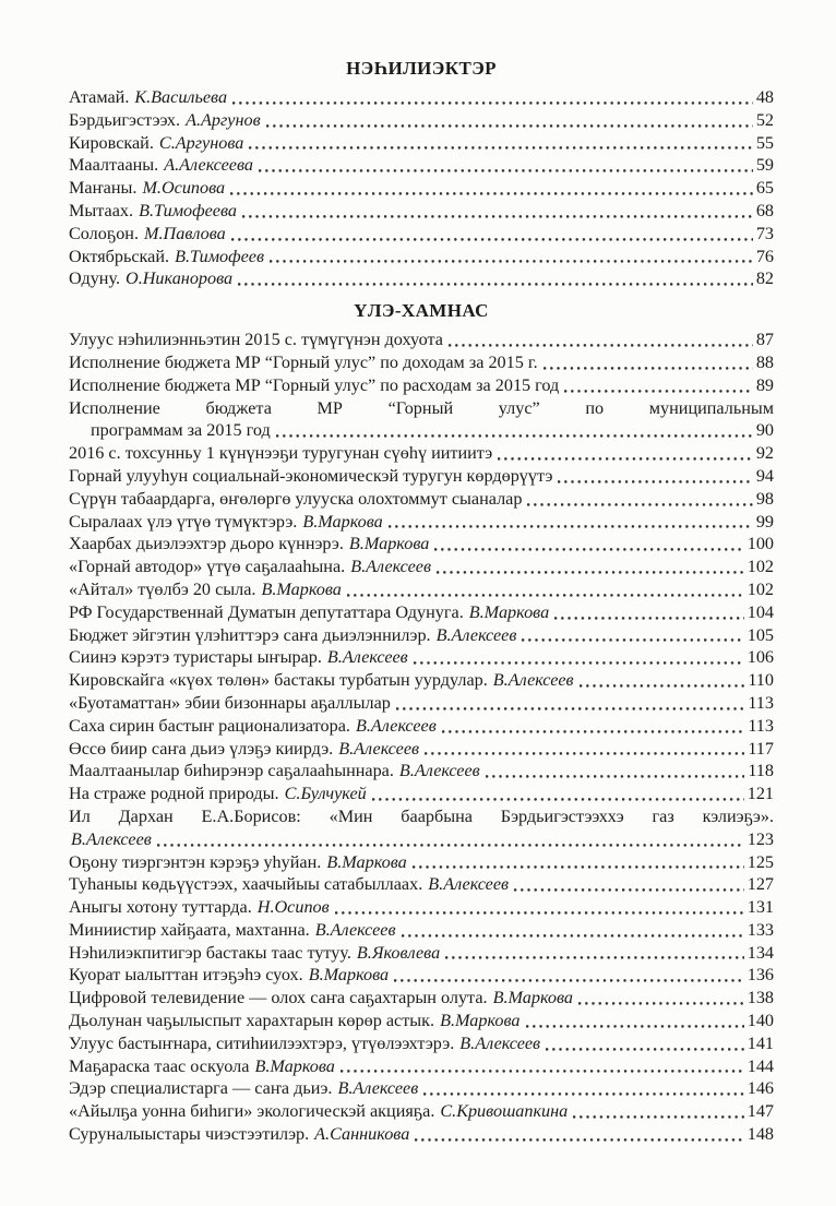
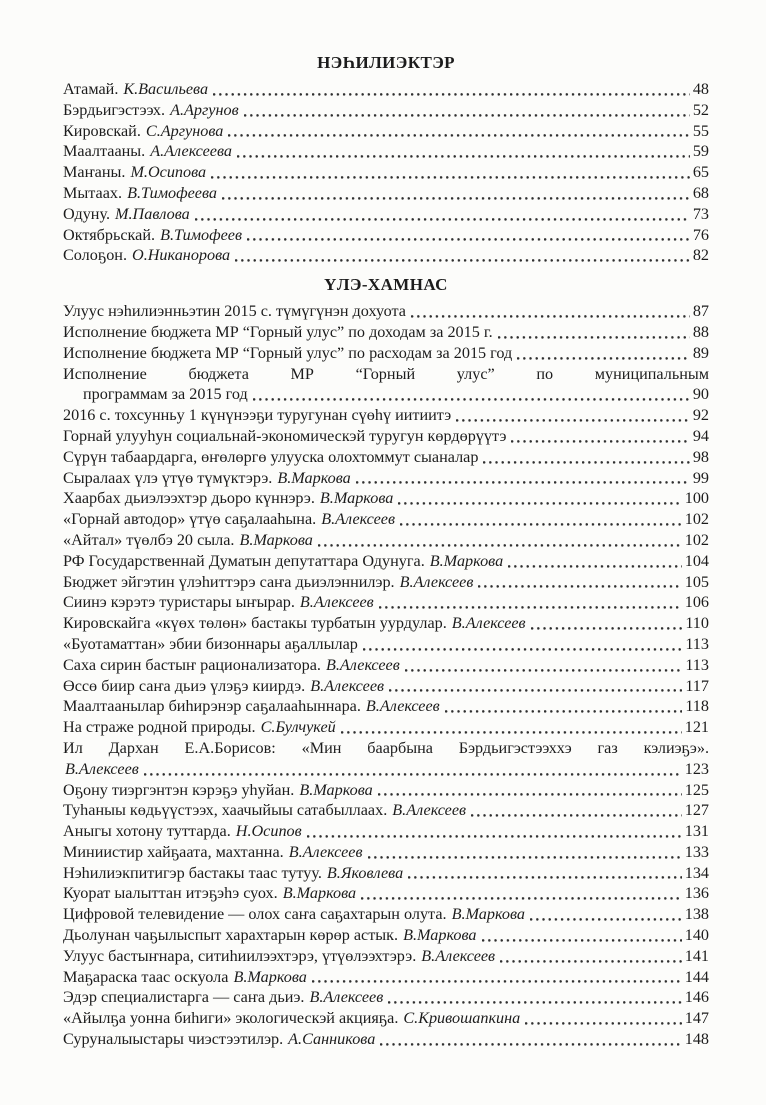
  НЭҺИЛИЭКТЭР
  Атамай.
  К.Васильева
  48
  Бэрдьигэстээх.
  А.Аргунов
  52
  Кировскай.
  С.Аргунова
  55
  Маалтааны.
  А.Алексеева
  59
  Маҥаны.
  М.Осипова
  65
  Мытаах.
  В.Тимофеева
  68
- Солоҕон.
+ Одуну.
  М.Павлова
  73
  Октябрьскай.
  В.Тимофеев
  76
- Одуну.
+ Солоҕон.
  О.Никанорова
  82
  ҮЛЭ-ХАМНАС
  Улуус нэһилиэнньэтин 2015 с. түмүгүнэн дохуота
  87
  Исполнение бюджета МР “Горный улус” по доходам за 2015 г.
  88
  Исполнение бюджета МР “Горный улус” по расходам за 2015 год
  89
  Исполнение бюджета МР “Горный улус” по муниципальным
  программам за 2015 год
  90
  2016 с. тохсунньу 1 күнүнээҕи туругунан сүөһү иитиитэ
  92
  Горнай улууһун социальнай-экономическэй туругун көрдөрүүтэ
  94
  Сүрүн табаардарга, өҥөлөргө улууска олохтоммут сыаналар
  98
  Сыралаах үлэ үтүө түмүктэрэ.
  В.Маркова
  99
  Хаарбах дьиэлээхтэр дьоро күннэрэ.
  В.Маркова
  100
  «Горнай автодор» үтүө саҕалааһына.
  В.Алексеев
  102
  «Айтал» түөлбэ 20 сыла.
  В.Маркова
  102
  РФ Государственнай Думатын депутаттара Одунуга.
  В.Маркова
  104
  Бюджет эйгэтин үлэһиттэрэ саҥа дьиэлэннилэр.
  В.Алексеев
  105
  Сиинэ кэрэтэ туристары ыҥырар.
  В.Алексеев
  106
  Кировскайга «күөх төлөн» бастакы турбатын уурдулар.
  В.Алексеев
  110
  «Буотаматтан» эбии бизоннары аҕаллылар
  113
  Саха сирин бастыҥ рационализатора.
  В.Алексеев
  113
  Өссө биир саҥа дьиэ үлэҕэ киирдэ.
  В.Алексеев
  117
  Маалтаанылар биһирэнэр саҕалааһыннара.
  В.Алексеев
  118
  На страже родной природы.
  С.Булчукей
  121
  Ил Дархан Е.А.Борисов: «Мин баарбына Бэрдьигэстээххэ газ кэлиэҕэ».
  В.Алексеев
  123
  Оҕону тиэргэнтэн кэрэҕэ уһуйан.
  В.Маркова
  125
  Туһаныы көдьүүстээх, хаачыйыы сатабыллаах.
  В.Алексеев
  127
  Аныгы хотону туттарда.
  Н.Осипов
  131
  Миниистир хайҕаата, махтанна.
  В.Алексеев
  133
  Нэһилиэкпитигэр бастакы таас тутуу.
  В.Яковлева
  134
  Куорат ыалыттан итэҕэһэ суох.
  В.Маркова
  136
  Цифровой телевидение — олох саҥа саҕахтарын олута.
  В.Маркова
  138
  Дьолунан чаҕылыспыт харахтарын көрөр астык.
  В.Маркова
  140
  Улуус бастыҥнара, ситиһиилээхтэрэ, үтүөлээхтэрэ.
  В.Алексеев
  141
  Маҕараска таас оскуола
  В.Маркова
  144
  Эдэр специалистарга — саҥа дьиэ.
  В.Алексеев
  146
  «Айылҕа уонна биһиги» экологическэй акцияҕа.
  С.Кривошапкина
  147
  Суруналыыстары чиэстээтилэр.
  А.Санникова
  148
